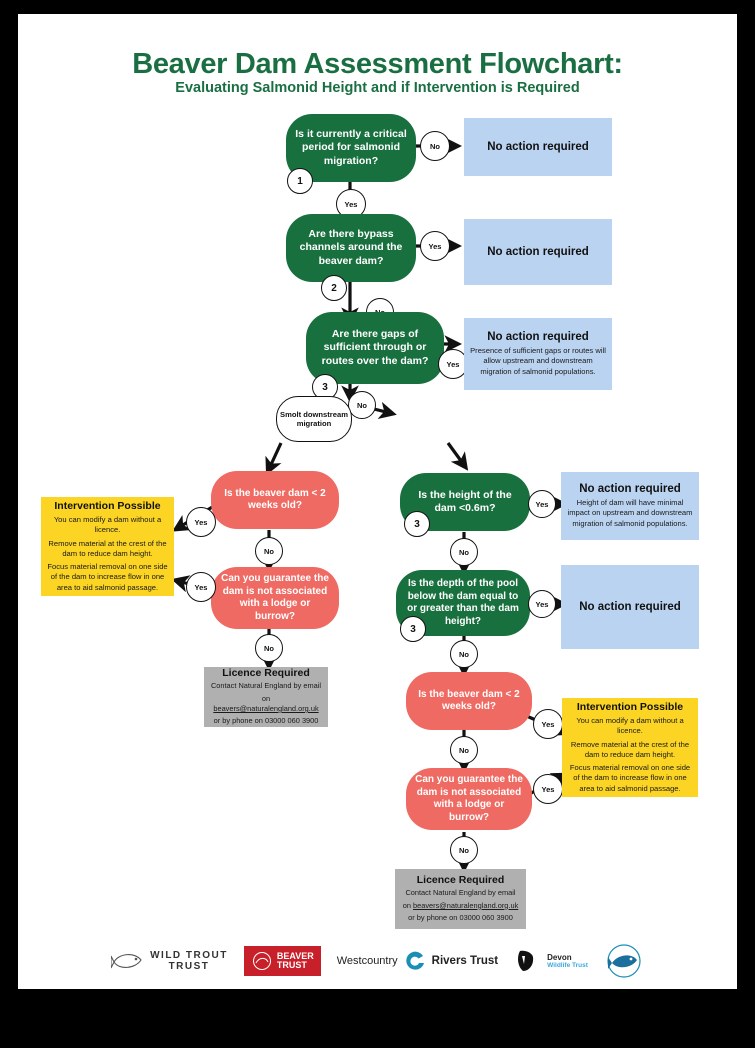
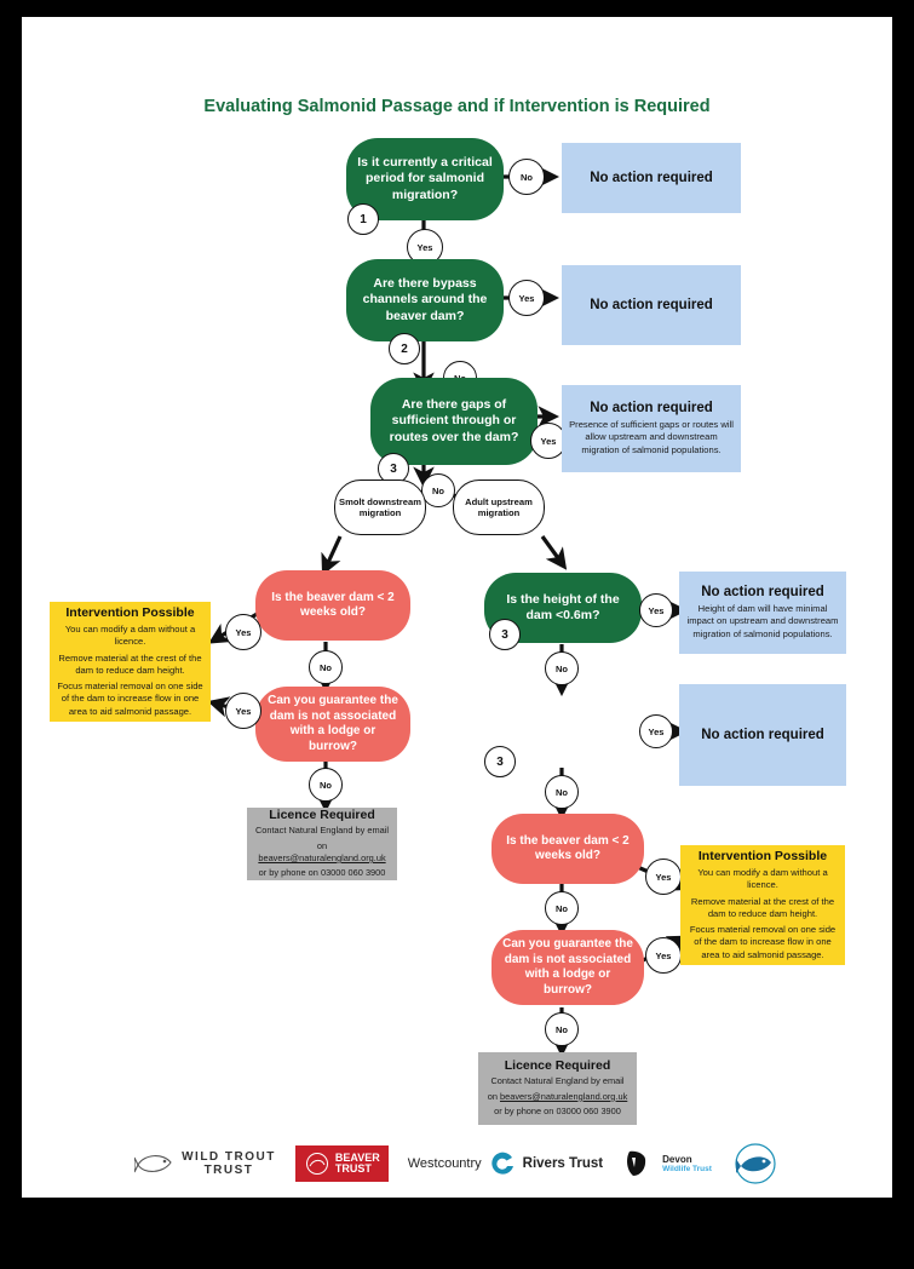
- Beaver Dam Assessment Flowchart:
- Evaluating Salmonid Height and if Intervention is Required
+ Evaluating Salmonid Passage and if Intervention is Required
  Is it currently a critical period for salmonid migration?
  1
  No
  Yes
  No action required
  Are there bypass channels around the beaver dam?
  2
  Yes
  No action required
  Are there gaps of sufficient through or routes over the dam?
  3
  Yes
  No
  No action required
  Presence of sufficient gaps or routes will allow upstream and downstream migration of salmonid populations.
  Smolt downstream migration
+ Adult upstream migration
  Is the beaver dam < 2 weeks old?
  Yes
  No
  Can you guarantee the dam is not associated with a lodge or burrow?
  Yes
  No
  Intervention Possible
  You can modify a dam without a licence.
  Remove material at the crest of the dam to reduce dam height.
  Focus material removal on one side of the dam to increase flow in one area to aid salmonid passage.
  Licence Required
  Contact Natural England by email
  on beavers@naturalengland.org.uk
  or by phone on 03000 060 3900
  Is the height of the dam <0.6m?
  3
  Yes
  No
  No action required
  Height of dam will have minimal impact on upstream and downstream migration of salmonid populations.
- Is the depth of the pool below the dam equal to or greater than the dam height?
  3
  Yes
  No
  No action required
  Is the beaver dam < 2 weeks old?
  Yes
  No
  Can you guarantee the dam is not associated with a lodge or burrow?
  Yes
  No
  Intervention Possible
  You can modify a dam without a licence.
  Remove material at the crest of the dam to reduce dam height.
  Focus material removal on one side of the dam to increase flow in one area to aid salmonid passage.
  Licence Required
  Contact Natural England by email
  on beavers@naturalengland.org.uk
  or by phone on 03000 060 3900
  WILD TROUT
  TRUST
  BEAVER
  TRUST
  Westcountry
  Rivers Trust
  Devon
